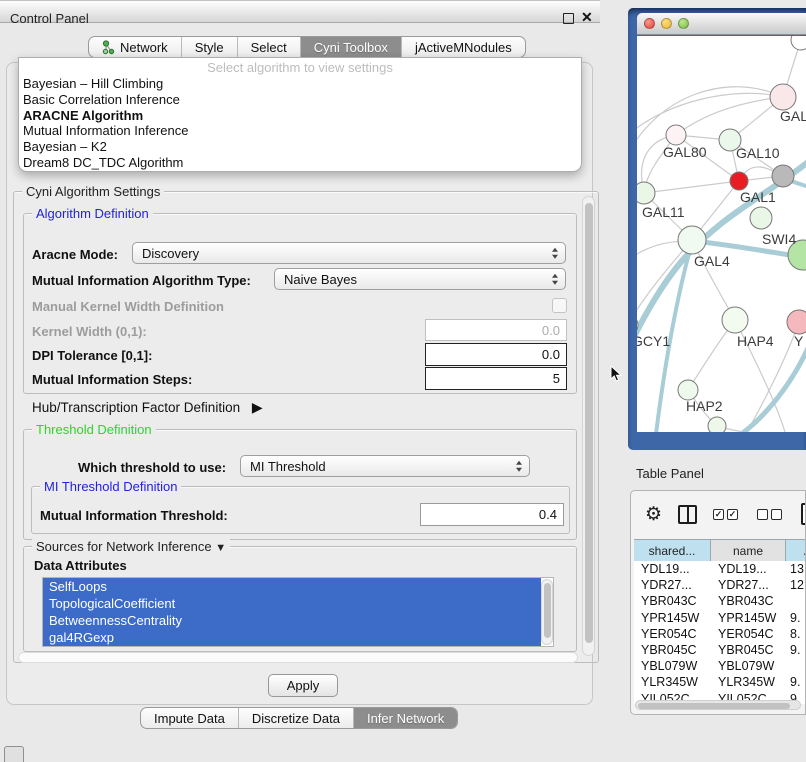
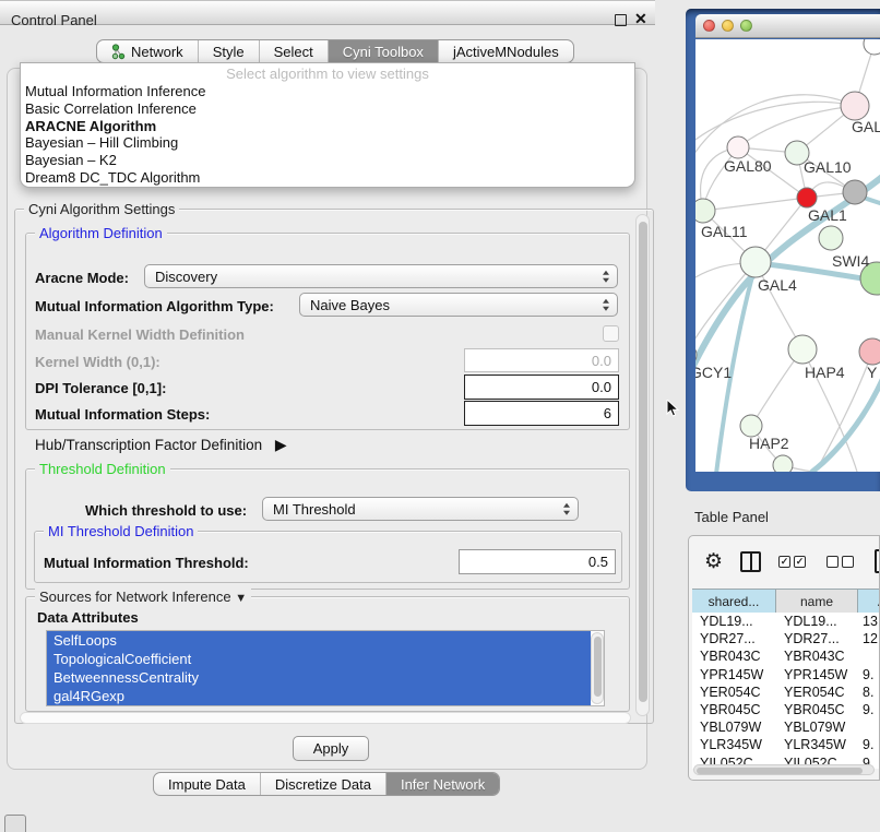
  Control Panel
  ✕
  Network
  Style
  Select
  Cyni Toolbox
  jActiveMNodules
  Select algorithm to view settings
- Bayesian – Hill Climbing
+ Mutual Information Inference
  Basic Correlation Inference
  ARACNE Algorithm
- Mutual Information Inference
+ Bayesian – Hill Climbing
  Bayesian – K2
  Dream8 DC_TDC Algorithm
  Cyni Algorithm Settings
  Algorithm Definition
  Aracne Mode:
  Discovery
  Mutual Information Algorithm Type:
  Naive Bayes
  Manual Kernel Width Definition
  Kernel Width (0,1):
  0.0
  DPI Tolerance [0,1]:
  0.0
  Mutual Information Steps:
- 5
+ 6
  Hub/Transcription Factor Definition ▶
  Threshold Definition
  Which threshold to use:
  MI Threshold
  MI Threshold Definition
  Mutual Information Threshold:
- 0.4
+ 0.5
  Sources for Network Inference ▼
  Data Attributes
  SelfLoops
  TopologicalCoefficient
  BetweennessCentrality
  gal4RGexp
  Apply
  Impute Data
  Discretize Data
  Infer Network
  GAL
  GAL80
  GAL10
  GAL1
  GAL11
  SWI4
  GAL4
  GCY1
  HAP4
  Y
  HAP2
  Table Panel
  ⚙
  ✓
  ✓
  shared...
  name
  YDL19...
  YDL19...
  13
  YDR27...
  YDR27...
  12
  YBR043C
  YBR043C
  YPR145W
  YPR145W
  9.
  YER054C
  YER054C
  8.
  YBR045C
  YBR045C
  9.
  YBL079W
  YBL079W
  YLR345W
  YLR345W
  9.
  YIL052C
  YIL052C
  9.
